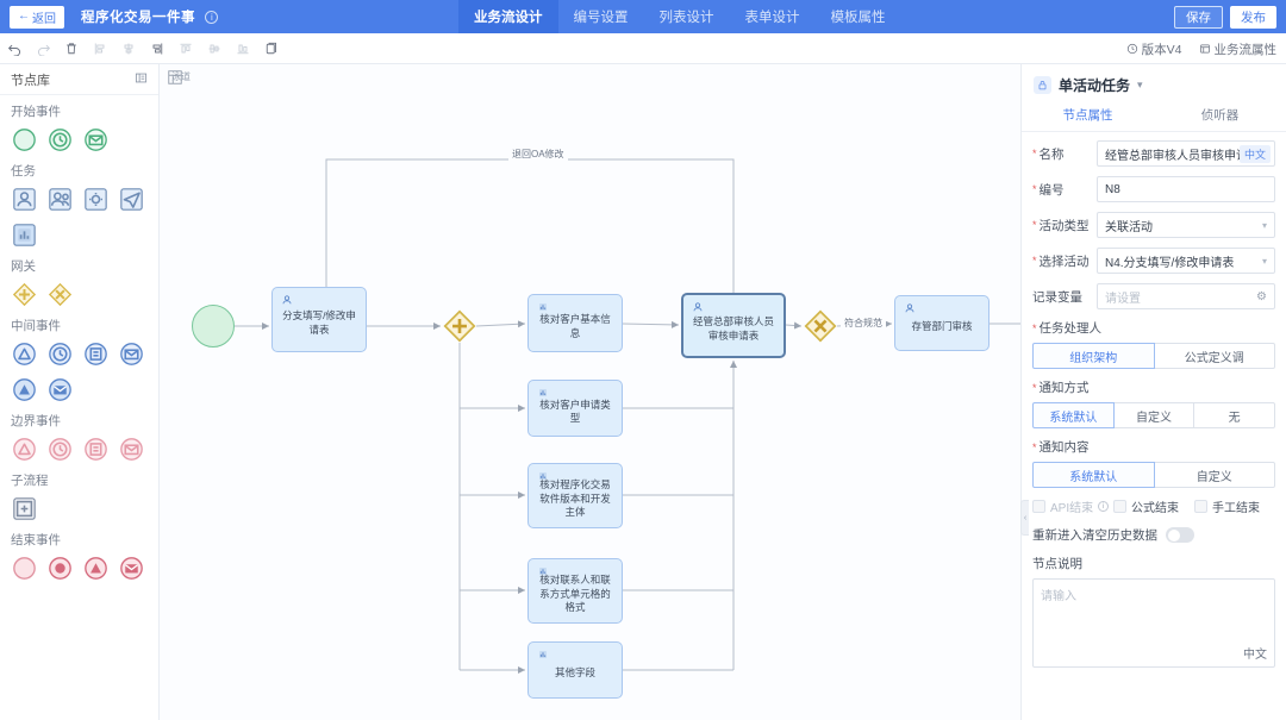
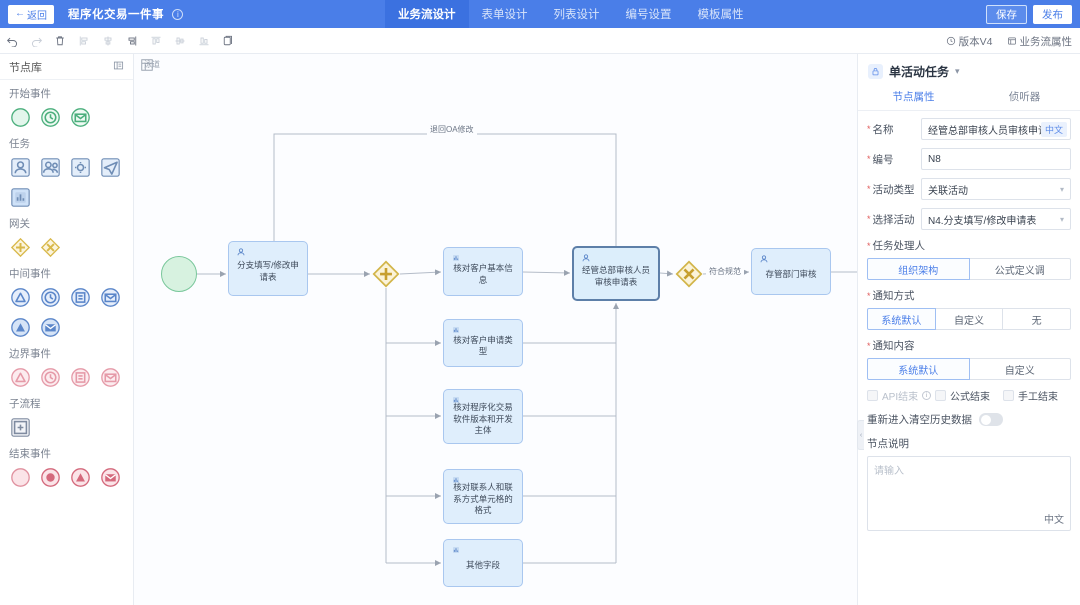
  ←
  返回
  程序化交易一件事 i
  业务流设计
- 编号设置
+ 表单设计
  列表设计
- 表单设计
+ 编号设置
  模板属性
  保存
  发布
  版本V4
  业务流属性
  节点库
  开始事件
  任务
  网关
  中间事件
  边界事件
  子流程
  结束事件
  泳道
  分支填写/修改申请表
  核对客户基本信息
  经管总部审核人员审核申请表
  存管部门审核
  核对客户申请类型
  核对程序化交易软件版本和开发主体
  核对联系人和联系方式单元格的格式
  其他字段
  退回OA修改
  符合规范
  单活动任务
  ▾
  节点属性
  侦听器
  *
  名称
  经管总部审核人员审核申
  中文
  *
  编号
  N8
  *
  活动类型
  关联活动
  ▾
  *
  选择活动
  N4.分支填写/修改申请表
  ▾
- 记录变量
- 请设置
- ⚙
  *
  任务处理人
  组织架构
  公式定义调
  *
  通知方式
  系统默认
  自定义
  无
  *
  通知内容
  系统默认
  自定义
  API结束
  公式结束
  手工结束
  重新进入清空历史数据
  节点说明
  请输入
  中文
